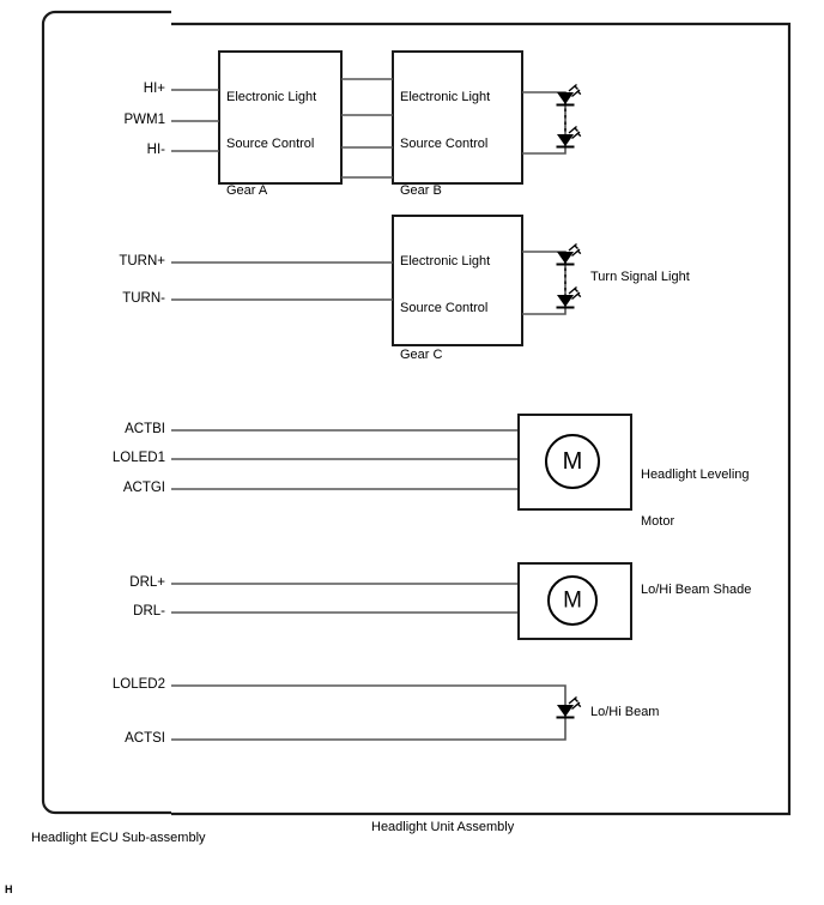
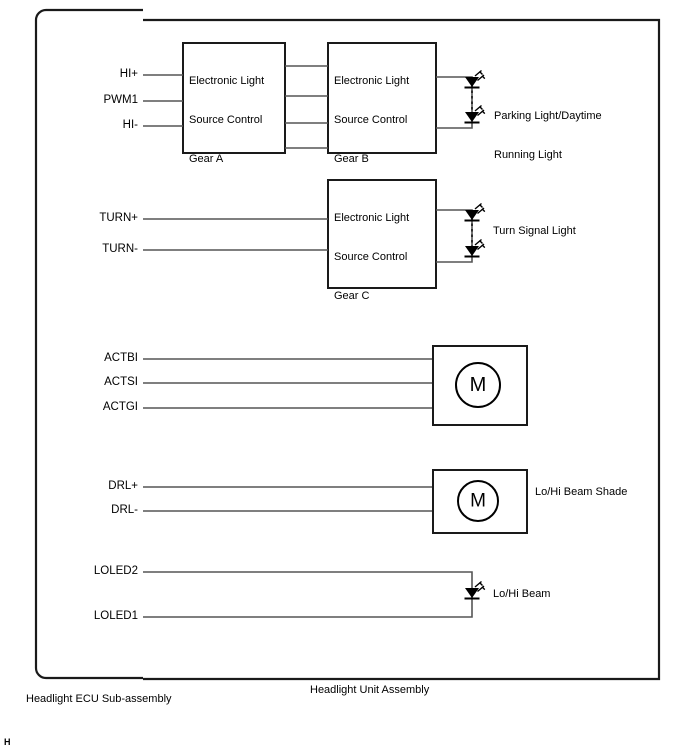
  M
  M
  HI+
  PWM1
  HI-
  TURN+
  TURN-
  ACTBI
- LOLED1
+ ACTSI
  ACTGI
  DRL+
  DRL-
  LOLED2
- ACTSI
+ LOLED1
  Electronic Light
  Source Control
  Gear A
  Electronic Light
  Source Control
  Gear B
  Electronic Light
  Source Control
  Gear C
+ Parking Light/Daytime
+ Running Light
  Turn Signal Light
- Headlight Leveling
- Motor
  Lo/Hi Beam Shade
  Lo/Hi Beam
  Headlight ECU Sub-assembly
  Headlight Unit Assembly
  H
